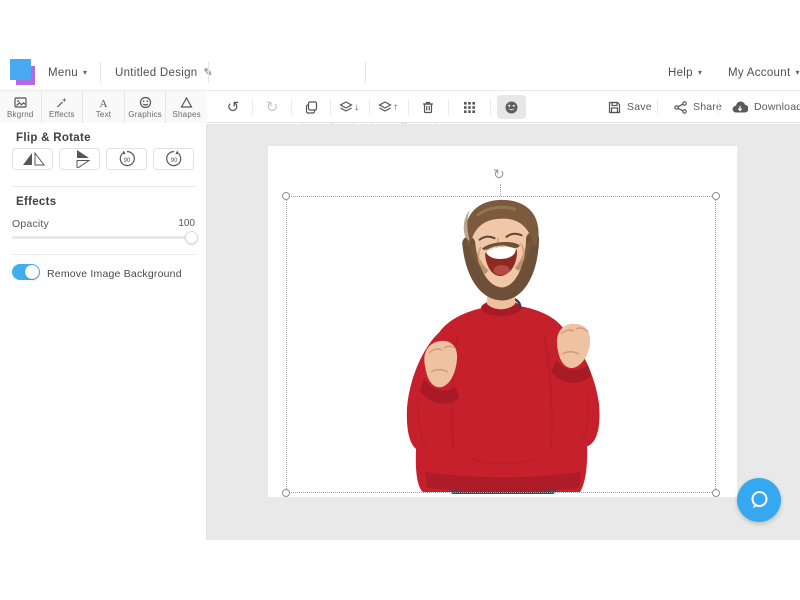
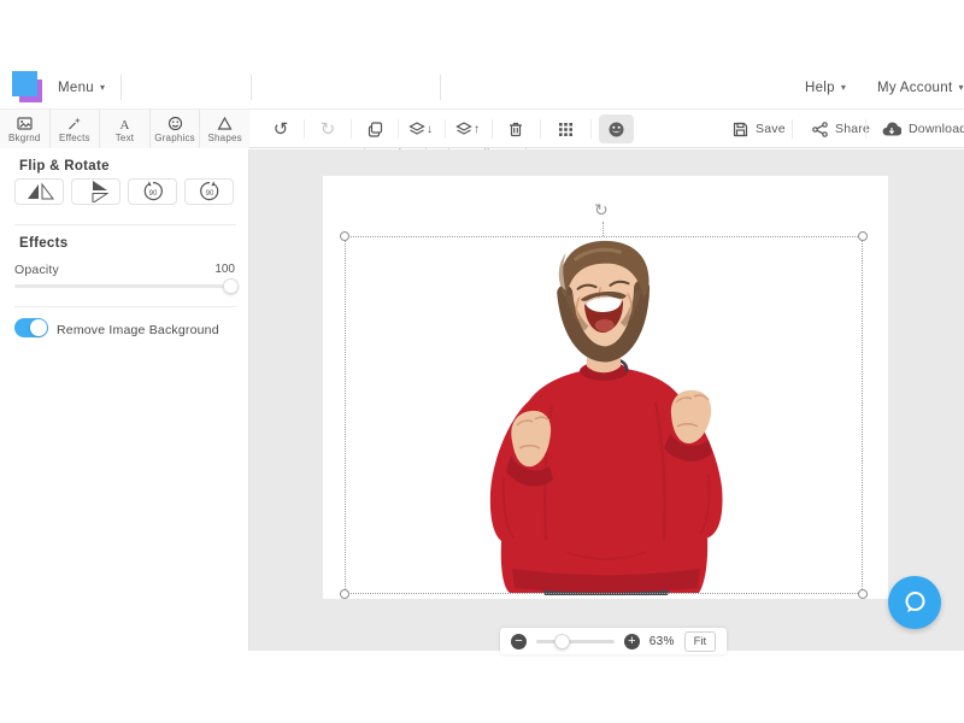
  Menu
  ▾
- Untitled Design
  Help
  ▾
  My Account
  ▾
  Bkgrnd
  Effects
  A
  Text
  Graphics
  Shapes
  ↺
  ↻
  ↓
  ↑
  Save
  Share
  Download
  Flip & Rotate
  Effects
  Opacity
  100
  Remove Image Background
  ↻
+ −
+ +
+ 63%
+ Fit
